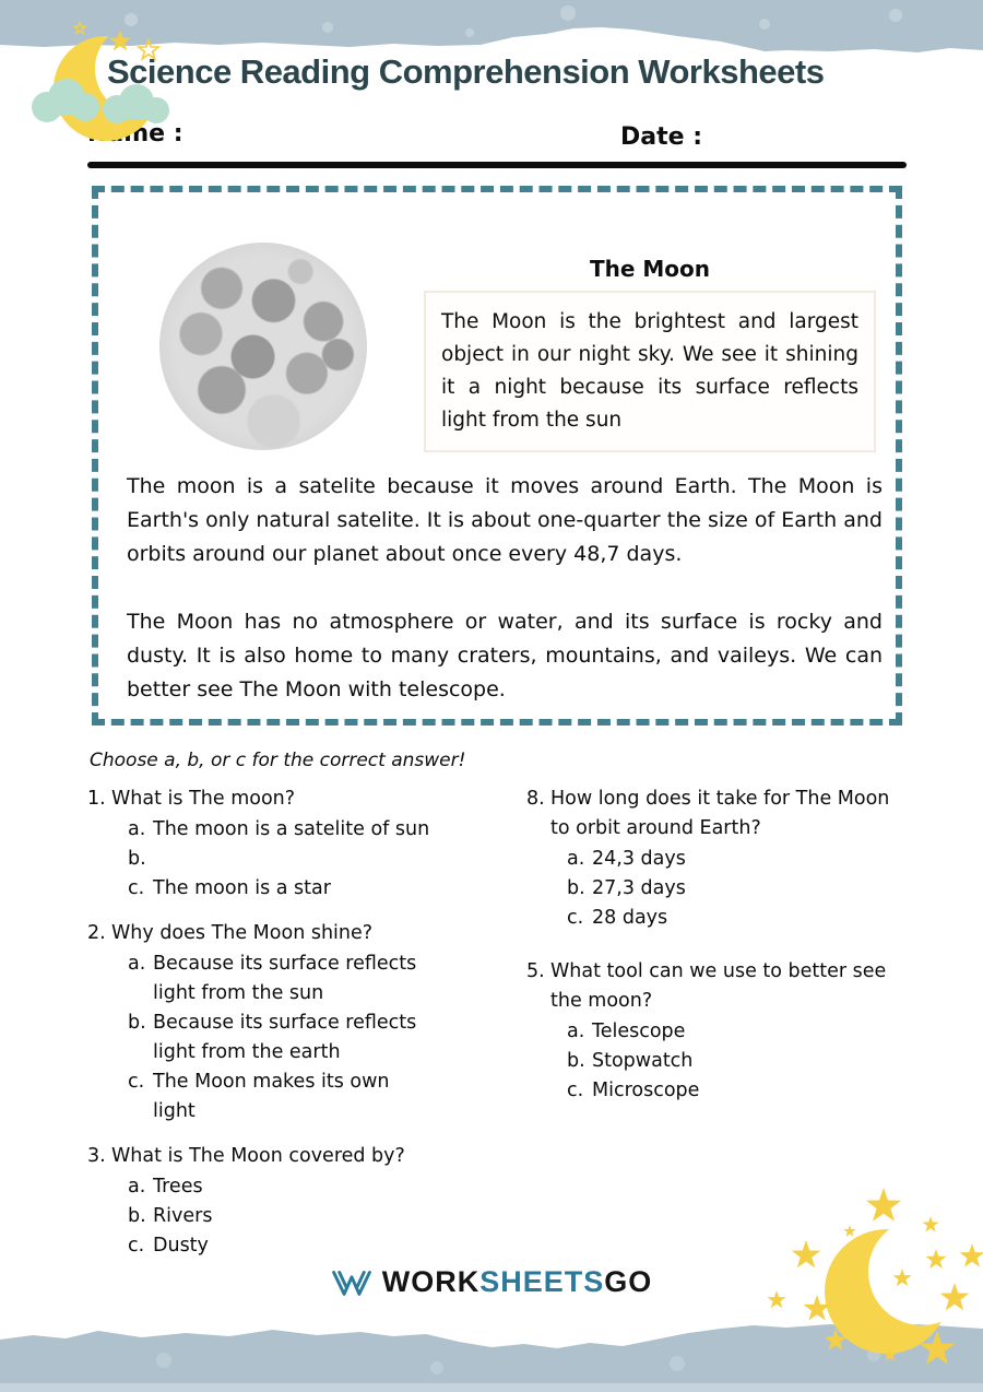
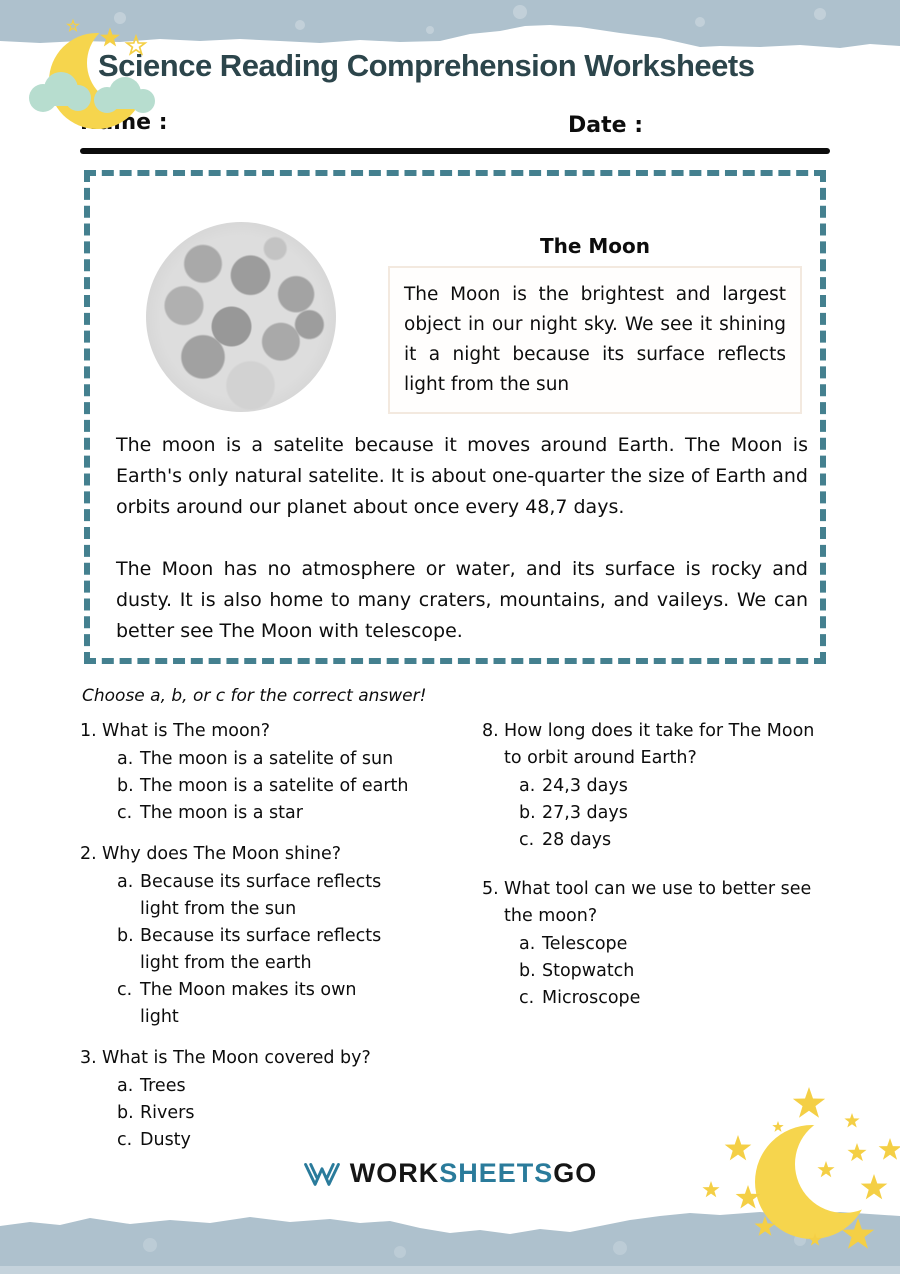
  ence Reading Comprehension Worksheets
  Date :
  The Moon
  The Moon is the brightest and largest object in our night sky. We see it shining it a night because its surface reflects light from the sun
  The moon is a satelite because it moves around Earth. The Moon is Earth's only natural satelite. It is about one-quarter the size of Earth and orbits around our planet about once every 48,7 days.
  The Moon has no atmosphere or water, and its surface is rocky and dusty. It is also home to many craters, mountains, and vaileys. We can better see The Moon with telescope.
  Choose a, b, or c for the correct answer!
  1.
  What is The moon?
  a.
  The moon is a satelite of sun
  b.
+ The moon is a satelite of earth
  c.
  The moon is a star
  2.
  Why does The Moon shine?
  a.
  Because its surface reflects light from the sun
  b.
  Because its surface reflects light from the earth
  c.
  The Moon makes its own light
  3.
  What is The Moon covered by?
  a.
  Trees
  b.
  Rivers
  c.
  Dusty
  8.
  How long does it take for The Moon to orbit around Earth?
  a.
  24,3 days
  b.
  27,3 days
  c.
  28 days
  5.
  What tool can we use to better see the moon?
  a.
  Telescope
  b.
  Stopwatch
  c.
  Microscope
  WORKSHEETSGO
